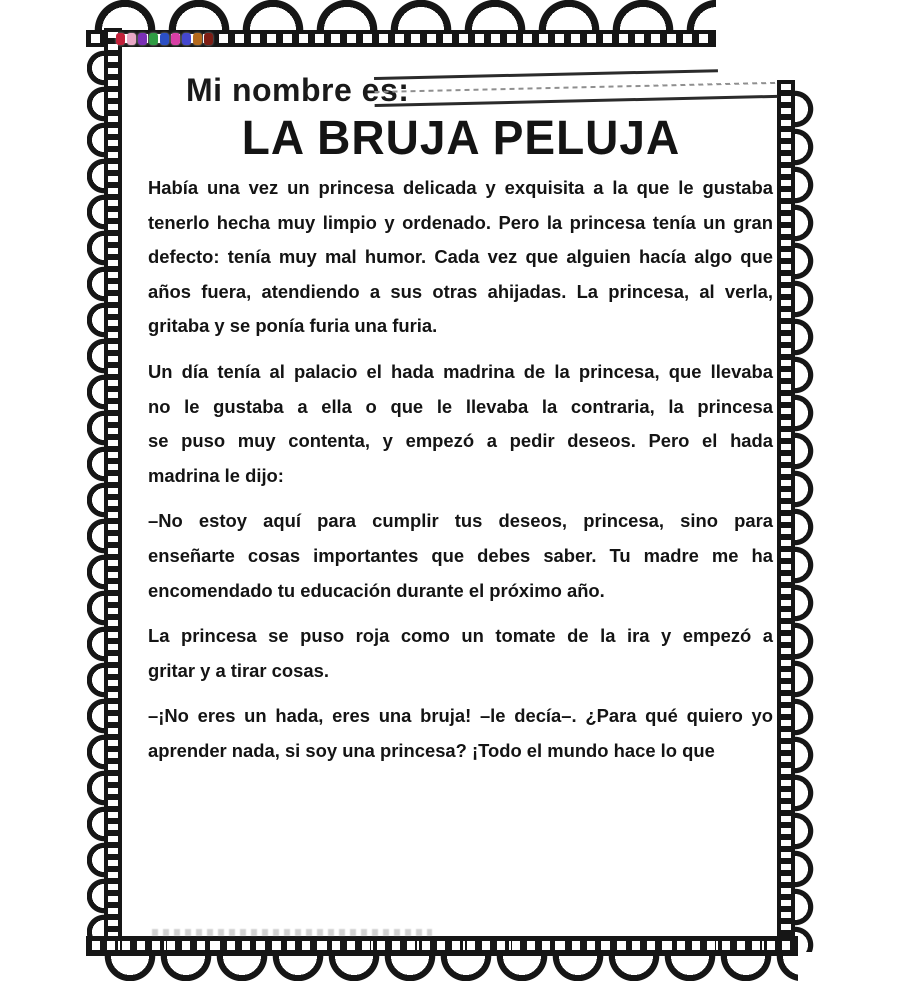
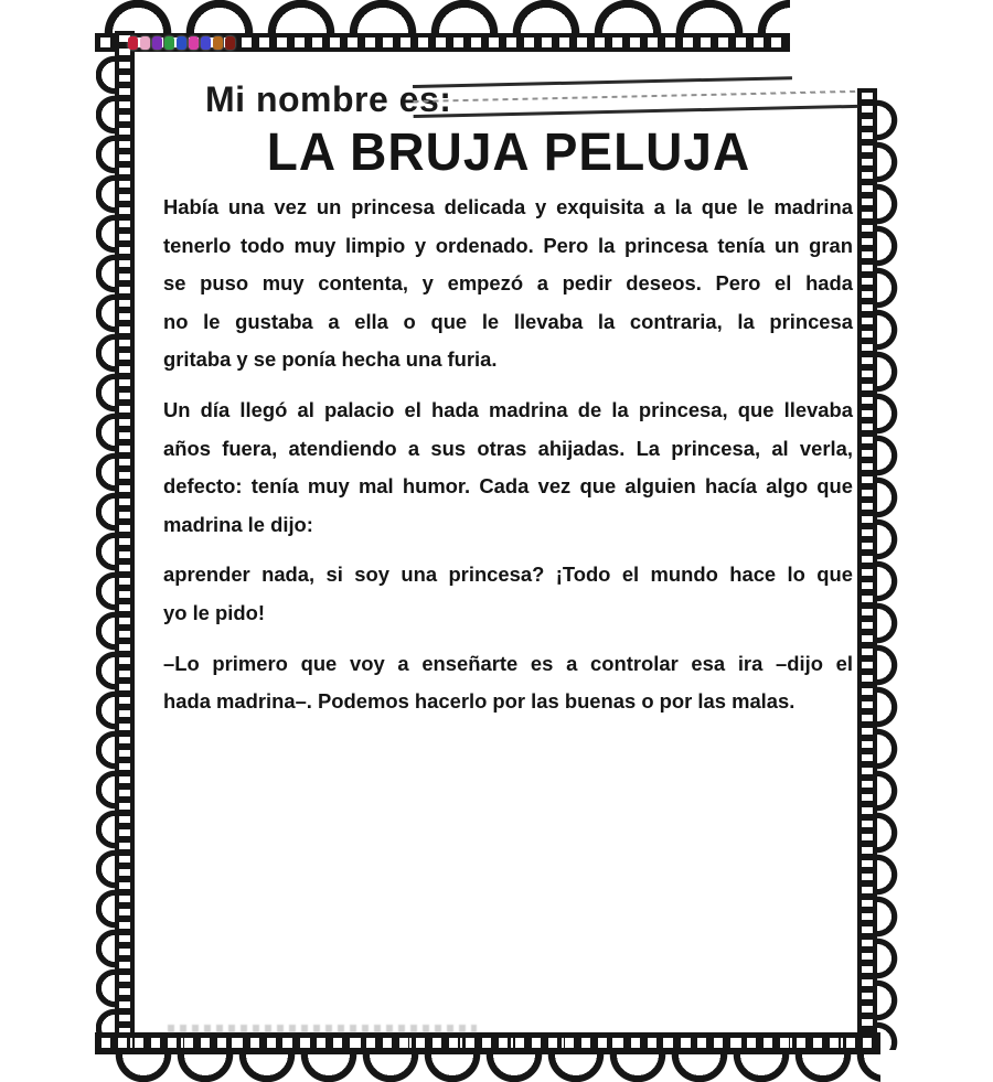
  Mi nombre e
  LA BRUJA PELUJA
- Había una vez un princesa delicada y exquisita a la que le gustaba
+ Había una vez un princesa delicada y exquisita a la que le madrina
- tenerlo hecha muy limpio y ordenado. Pero la princesa tenía un gran
+ tenerlo todo muy limpio y ordenado. Pero la princesa tenía un gran
- defecto: tenía muy mal humor. Cada vez que alguien hacía algo que
+ se puso muy contenta, y empezó a pedir deseos. Pero el hada
- años fuera, atendiendo a sus otras ahijadas. La princesa, al verla,
+ no le gustaba a ella o que le llevaba la contraria, la princesa
- gritaba y se ponía furia una furia.
+ gritaba y se ponía hecha una furia.
- Un día tenía al palacio el hada madrina de la princesa, que llevaba
+ Un día llegó al palacio el hada madrina de la princesa, que llevaba
- no le gustaba a ella o que le llevaba la contraria, la princesa
+ años fuera, atendiendo a sus otras ahijadas. La princesa, al verla,
- se puso muy contenta, y empezó a pedir deseos. Pero el hada
+ defecto: tenía muy mal humor. Cada vez que alguien hacía algo que
  madrina le dijo:
- –No estoy aquí para cumplir tus deseos, princesa, sino para
- enseñarte cosas importantes que debes saber. Tu madre me ha
- encomendado tu educación durante el próximo año.
- La princesa se puso roja como un tomate de la ira y empezó a
- gritar y a tirar cosas.
- –¡No eres un hada, eres una bruja! –le decía–. ¿Para qué quiero yo
  aprender nada, si soy una princesa? ¡Todo el mundo hace lo que
+ yo le pido!
+ –Lo primero que voy a enseñarte es a controlar esa ira –dijo el
+ hada madrina–. Podemos hacerlo por las buenas o por las malas.
